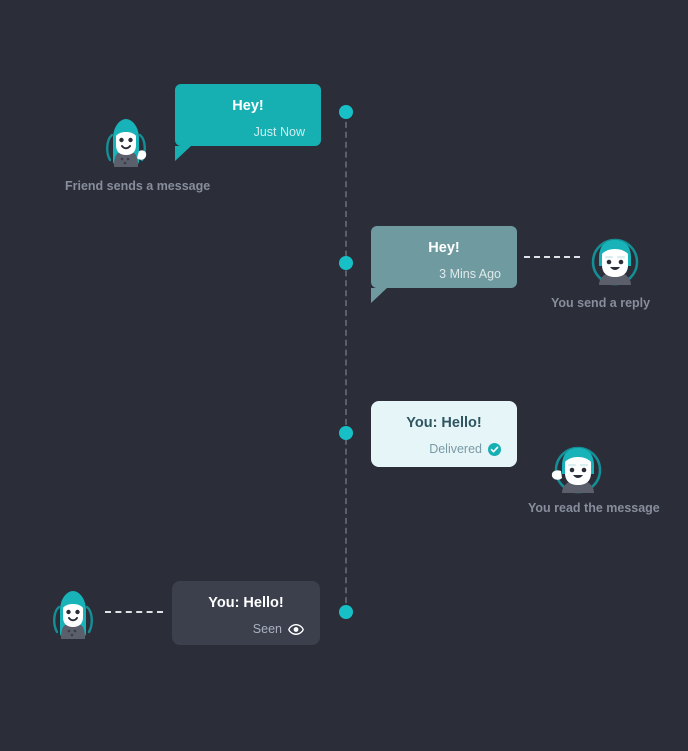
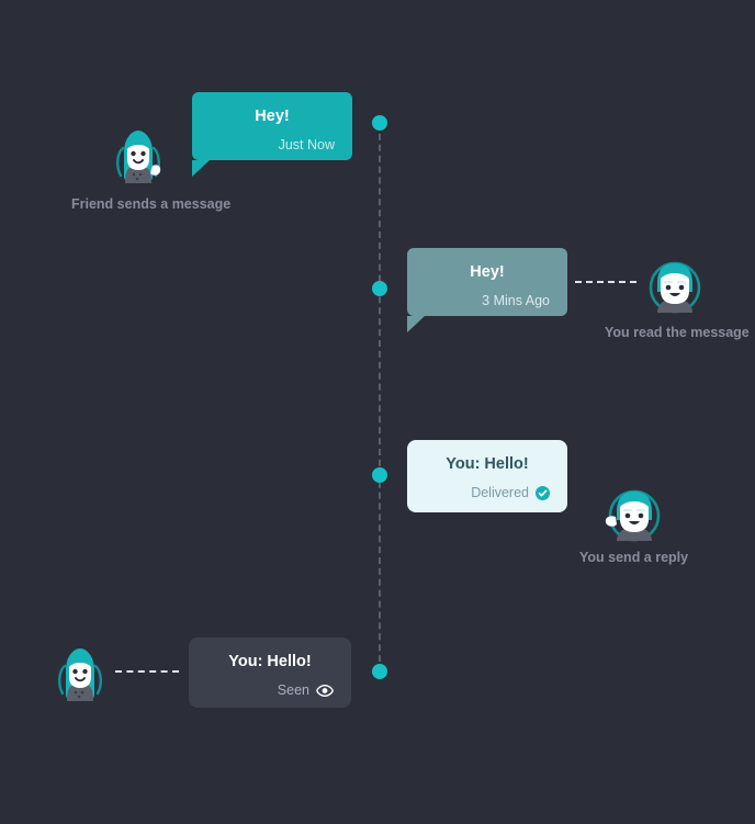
  Hey!
  Just Now
  Friend sends a message
  Hey!
  3 Mins Ago
- You send a reply
+ You read the message
  You: Hello!
  Delivered
- You read the message
+ You send a reply
  You: Hello!
  Seen
